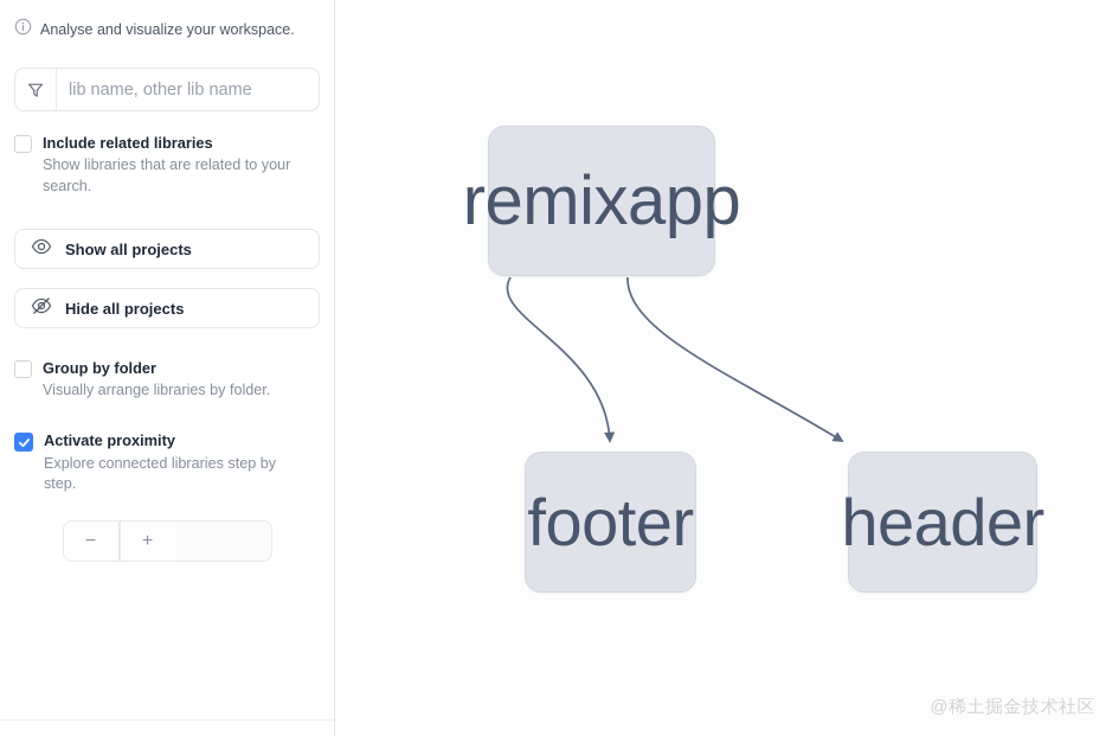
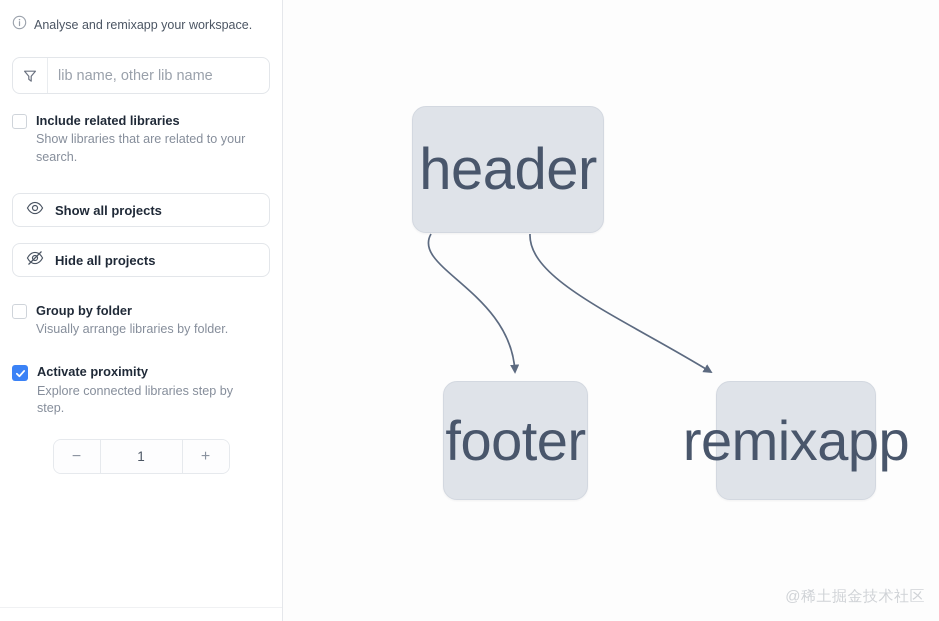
- Analyse and visualize your workspace.
+ Analyse and remixapp your workspace.
  lib name, other lib name
  Include related libraries
  Show libraries that are related to your search.
  Show all projects
  Hide all projects
  Group by folder
  Visually arrange libraries by folder.
  Activate proximity
  Explore connected libraries step by step.
  −
+ 1
  +
- remixapp
+ header
  footer
- header
+ remixapp
  @稀土掘金技术社区
